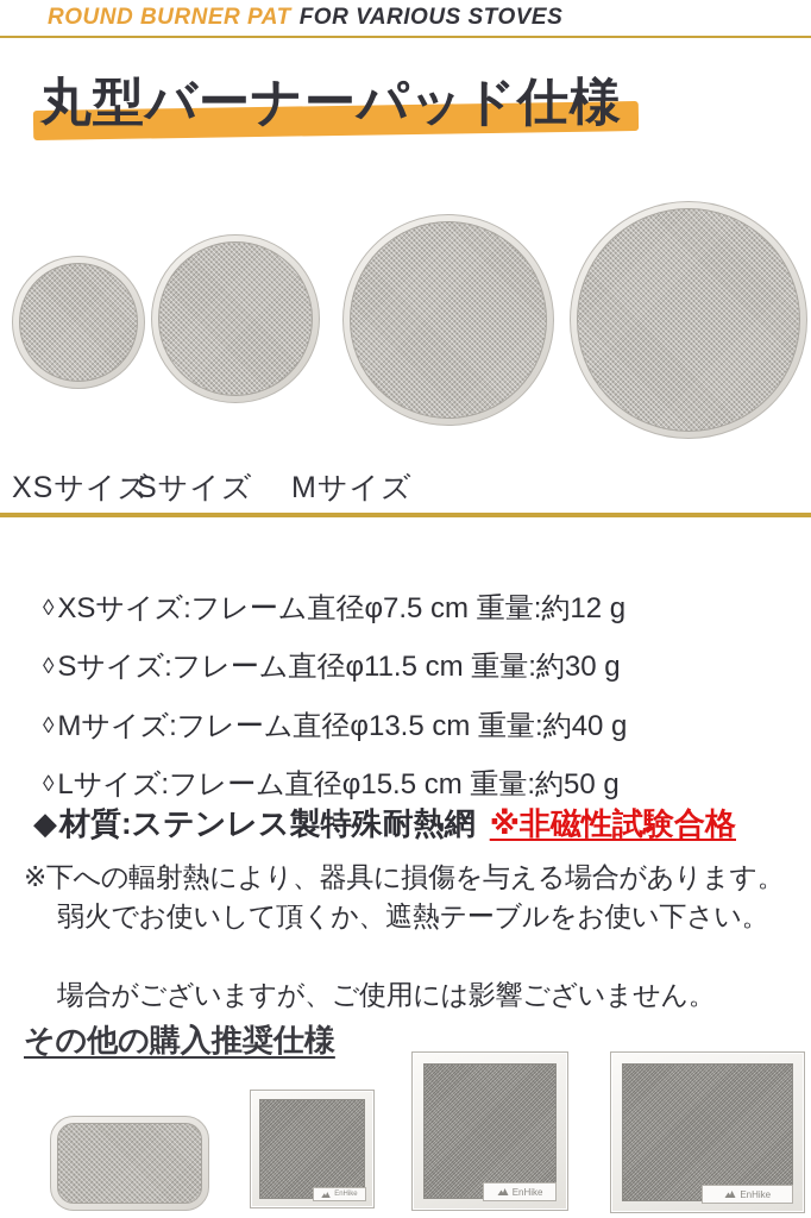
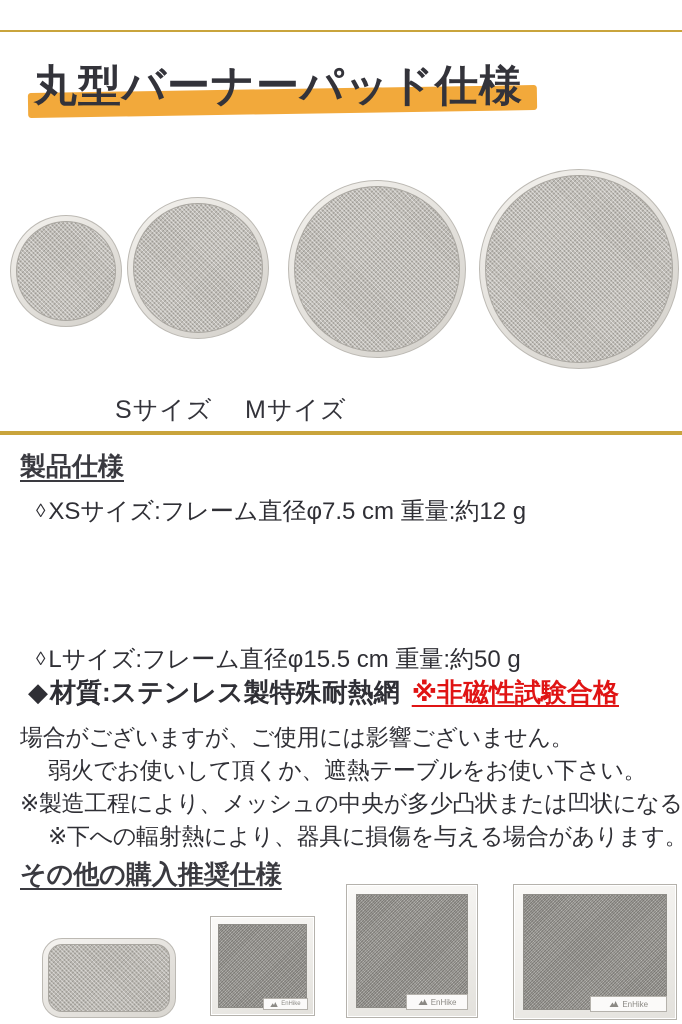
- ROUND BURNER PAT FOR VARIOUS STOVES
  丸型バーナーパッド仕様
- XSサイズ
  Sサイズ
  Mサイズ
+ 製品仕様
  ◊ XSサイズ:フレーム直径φ7.5 cm 重量:約12 g
- ◊ Sサイズ:フレーム直径φ11.5 cm 重量:約30 g
- ◊ Mサイズ:フレーム直径φ13.5 cm 重量:約40 g
  ◊ Lサイズ:フレーム直径φ15.5 cm 重量:約50 g
  ◆材質:ステンレス製特殊耐熱網 ※非磁性試験合格
- ※下への輻射熱により、器具に損傷を与える場合があります。
+ 場合がございますが、ご使用には影響ございません。
  弱火でお使いして頂くか、遮熱テーブルをお使い下さい。
+ ※製造工程により、メッシュの中央が多少凸状または凹状になる
- 場合がございますが、ご使用には影響ございません。
+ ※下への輻射熱により、器具に損傷を与える場合があります。
  その他の購入推奨仕様
  EnHike
  EnHike
